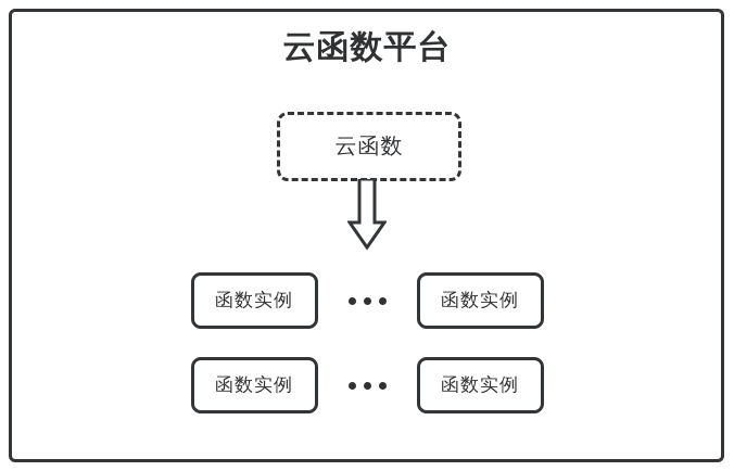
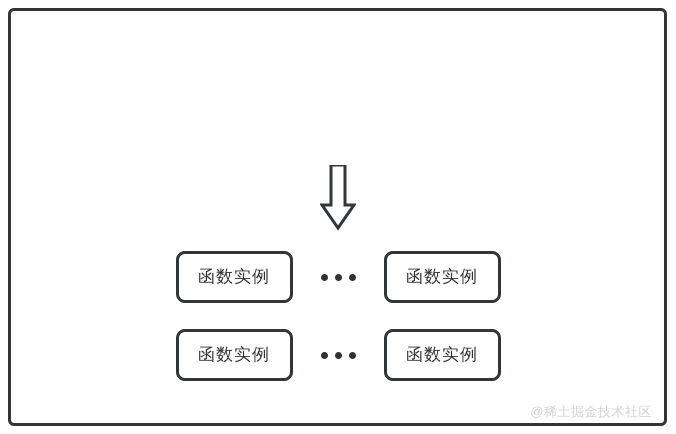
- 云函数平台
- 云函数
  函数实例
  函数实例
  函数实例
  函数实例
+ @稀土掘金技术社区
